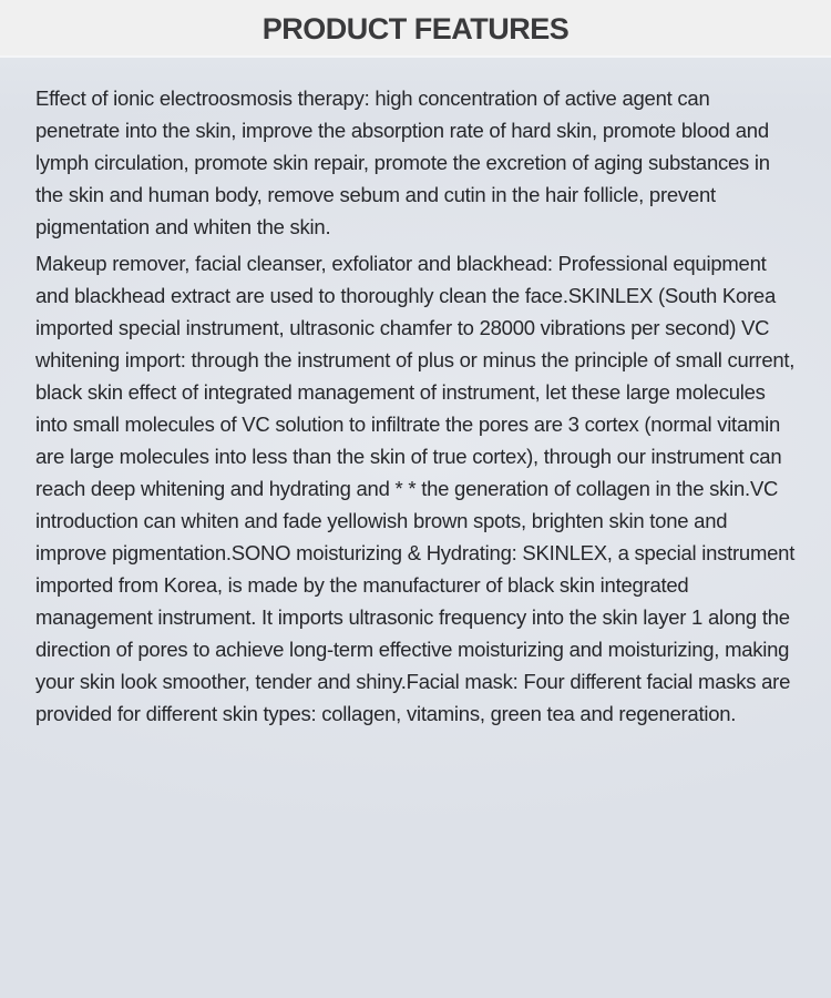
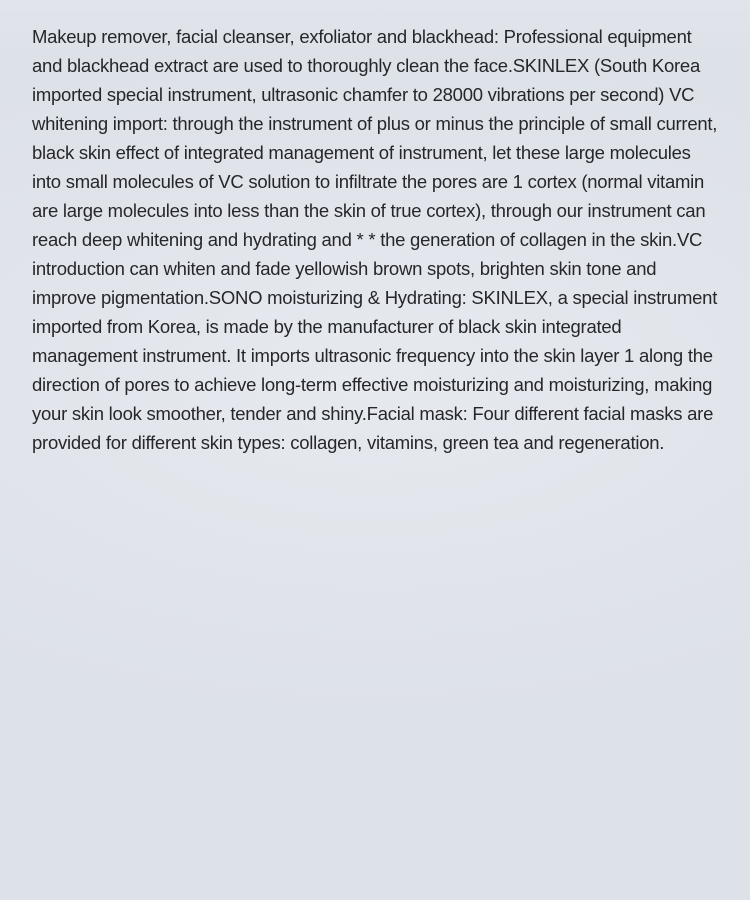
- PRODUCT FEATURES
- Effect of ionic electroosmosis therapy: high concentration of active agent can penetrate into the skin, improve the absorption rate of hard skin, promote blood and lymph circulation, promote skin repair, promote the excretion of aging substances in the skin and human body, remove sebum and cutin in the hair follicle, prevent pigmentation and whiten the skin.
- Makeup remover, facial cleanser, exfoliator and blackhead: Professional equipment and blackhead extract are used to thoroughly clean the face.SKINLEX (South Korea imported special instrument, ultrasonic chamfer to 28000 vibrations per second) VC whitening import: through the instrument of plus or minus the principle of small current, black skin effect of integrated management of instrument, let these large molecules into small molecules of VC solution to infiltrate the pores are 3 cortex (normal vitamin are large molecules into less than the skin of true cortex), through our instrument can reach deep whitening and hydrating and * * the generation of collagen in the skin.VC introduction can whiten and fade yellowish brown spots, brighten skin tone and improve pigmentation.SONO moisturizing & Hydrating: SKINLEX, a special instrument imported from Korea, is made by the manufacturer of black skin integrated management instrument. It imports ultrasonic frequency into the skin layer 1 along the direction of pores to achieve long-term effective moisturizing and moisturizing, making your skin look smoother, tender and shiny.Facial mask: Four different facial masks are provided for different skin types: collagen, vitamins, green tea and regeneration.
+ Makeup remover, facial cleanser, exfoliator and blackhead: Professional equipment and blackhead extract are used to thoroughly clean the face.SKINLEX (South Korea imported special instrument, ultrasonic chamfer to 28000 vibrations per second) VC whitening import: through the instrument of plus or minus the principle of small current, black skin effect of integrated management of instrument, let these large molecules into small molecules of VC solution to infiltrate the pores are 1 cortex (normal vitamin are large molecules into less than the skin of true cortex), through our instrument can reach deep whitening and hydrating and * * the generation of collagen in the skin.VC introduction can whiten and fade yellowish brown spots, brighten skin tone and improve pigmentation.SONO moisturizing & Hydrating: SKINLEX, a special instrument imported from Korea, is made by the manufacturer of black skin integrated management instrument. It imports ultrasonic frequency into the skin layer 1 along the direction of pores to achieve long-term effective moisturizing and moisturizing, making your skin look smoother, tender and shiny.Facial mask: Four different facial masks are provided for different skin types: collagen, vitamins, green tea and regeneration.
